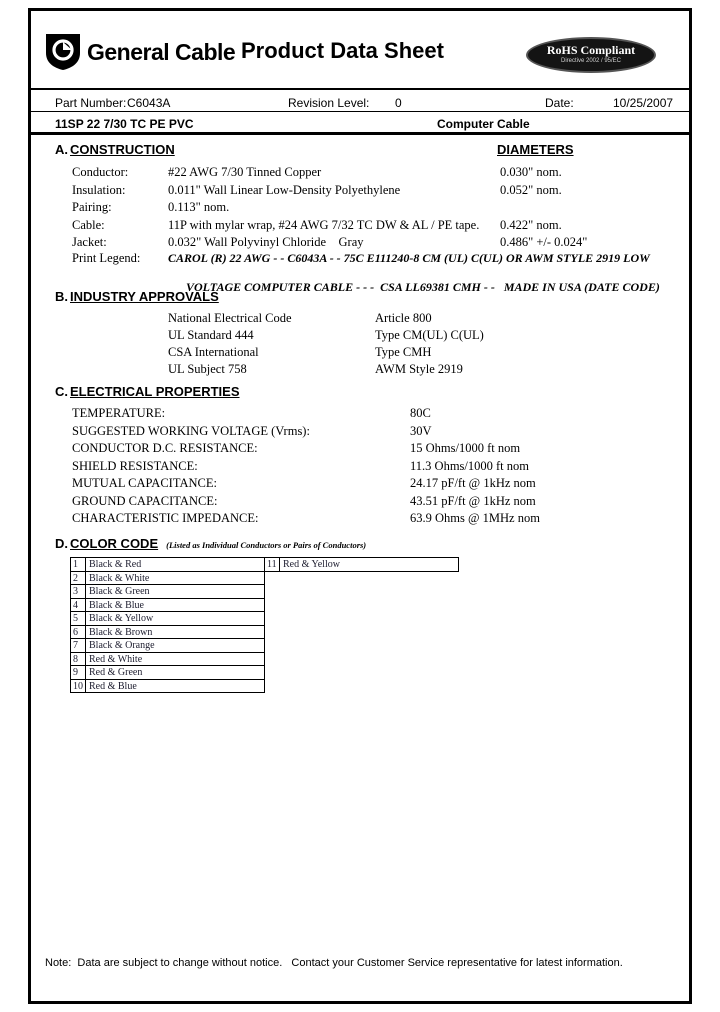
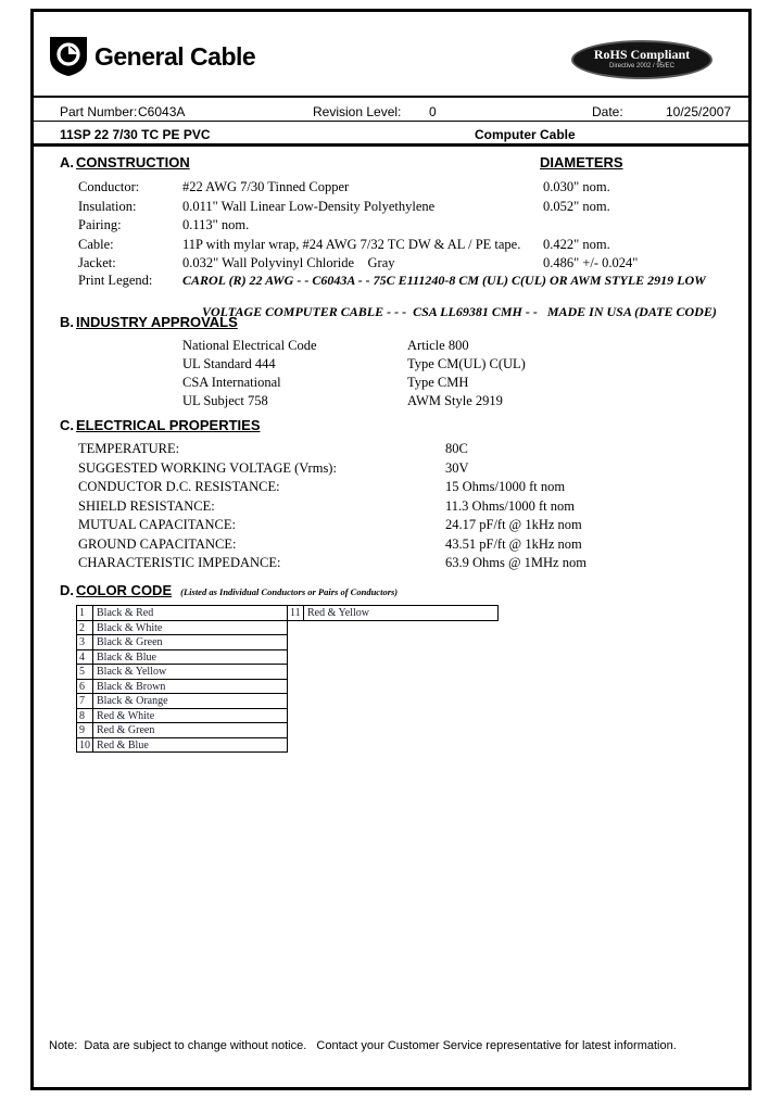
  General Cable
- Product Data Sheet
  RoHS Compliant
  Part Number:
  C6043A
  Revision Level:
  0
  Date:
  10/25/2007
  11SP 22 7/30 TC PE PVC
  Computer Cable
  A. CONSTRUCTION
  DIAMETERS
  Conductor:
  #22 AWG 7/30 Tinned Copper
  0.030" nom.
  Insulation:
  0.011" Wall Linear Low-Density Polyethylene
  0.052" nom.
  Pairing:
  0.113" nom.
  Cable:
  11P with mylar wrap, #24 AWG 7/32 TC DW & AL / PE tape.
  0.422" nom.
  Jacket:
  0.032" Wall Polyvinyl Chloride Gray
  0.486" +/- 0.024"
  Print Legend:
  CAROL (R) 22 AWG - - C6043A - - 75C E111240-8 CM (UL) C(UL) OR AWM STYLE 2919 LOW
  VOLTAGE COMPUTER CABLE - - - CSA LL69381 CMH - - MADE IN USA (DATE CODE)
  B. INDUSTRY APPROVALS
  National Electrical Code
  Article 800
  UL Standard 444
  Type CM(UL) C(UL)
  CSA International
  Type CMH
  UL Subject 758
  AWM Style 2919
  C. ELECTRICAL PROPERTIES
  TEMPERATURE:
  80C
  SUGGESTED WORKING VOLTAGE (Vrms):
  30V
  CONDUCTOR D.C. RESISTANCE:
  15 Ohms/1000 ft nom
  SHIELD RESISTANCE:
  11.3 Ohms/1000 ft nom
  MUTUAL CAPACITANCE:
  24.17 pF/ft @ 1kHz nom
  GROUND CAPACITANCE:
  43.51 pF/ft @ 1kHz nom
  CHARACTERISTIC IMPEDANCE:
  63.9 Ohms @ 1MHz nom
  D. COLOR CODE (Listed as Individual Conductors or Pairs of Conductors)
  1
  Black & Red
  2
  Black & White
  3
  Black & Green
  4
  Black & Blue
  5
  Black & Yellow
  6
  Black & Brown
  7
  Black & Orange
  8
  Red & White
  9
  Red & Green
  10
  Red & Blue
  11
  Red & Yellow
  Note: Data are subject to change without notice. Contact your Customer Service representative for latest information.
